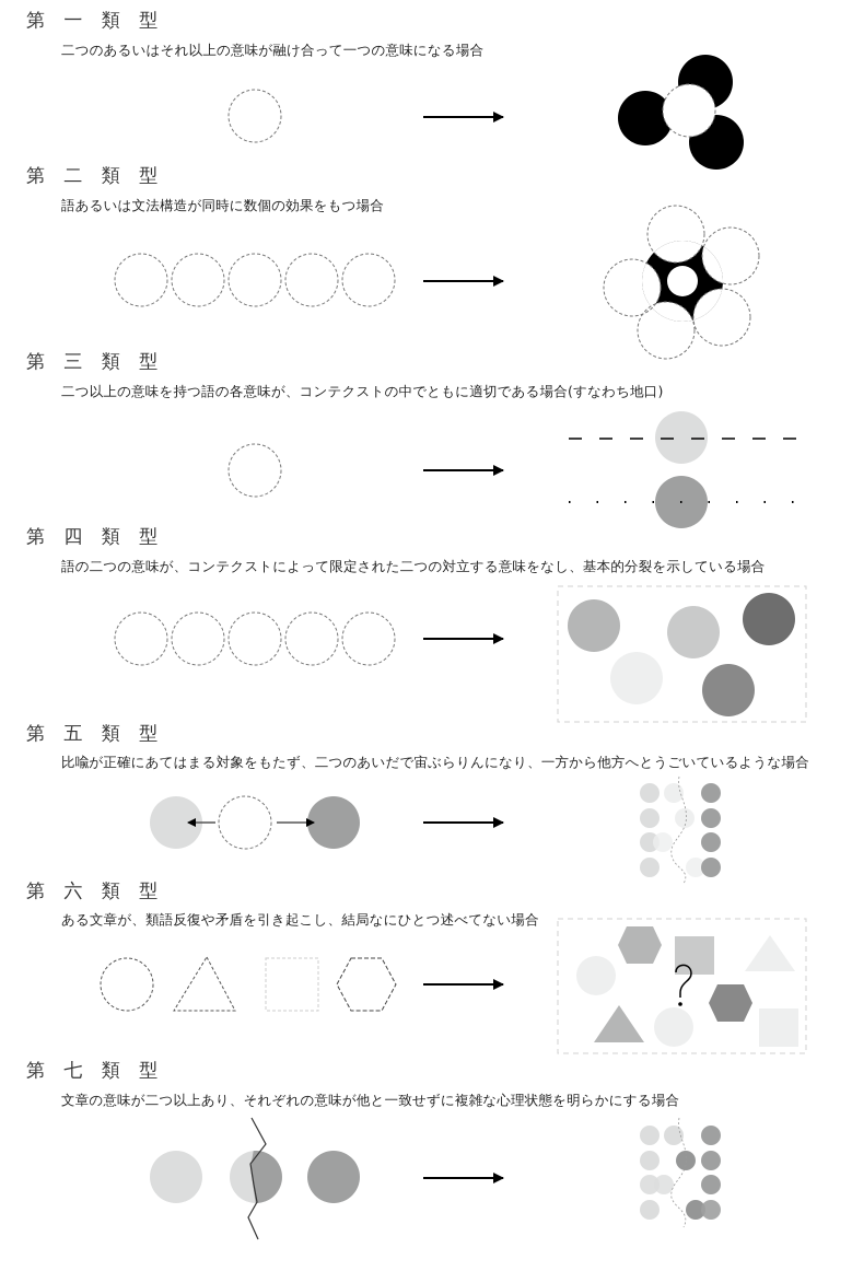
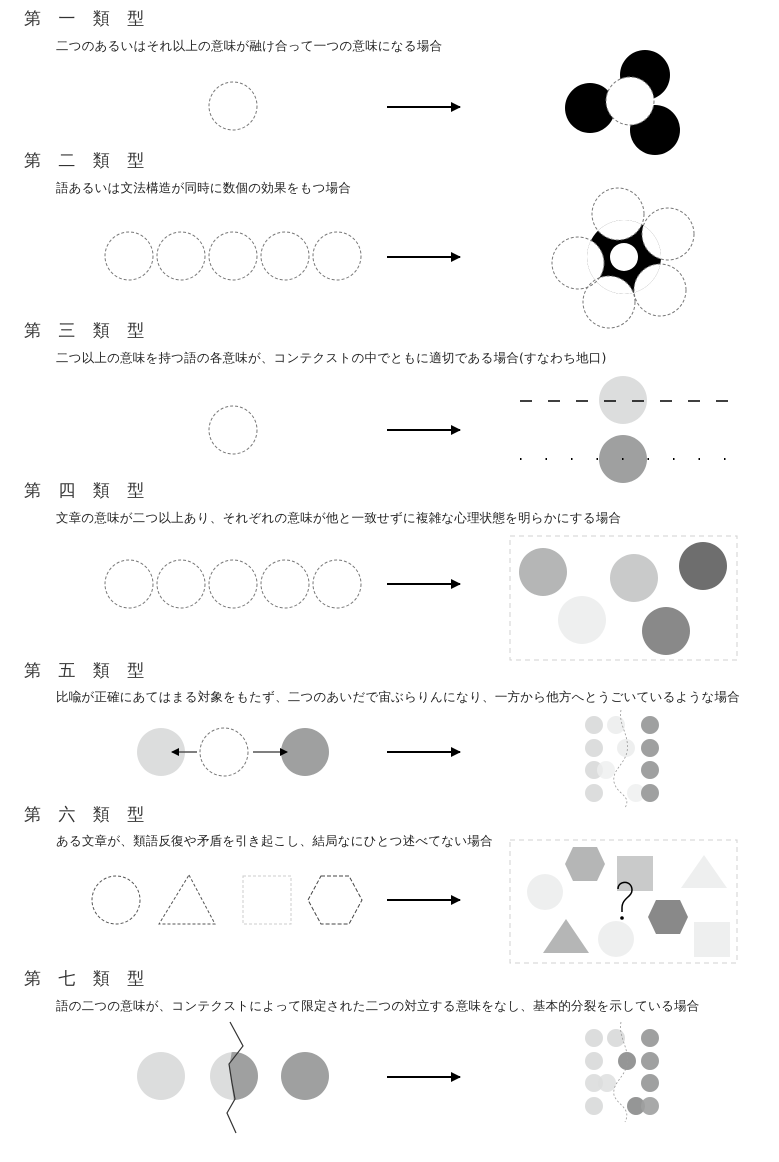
  第 一 類 型
  二つのあるいはそれ以上の意味が融け合って一つの意味になる場合
  第 二 類 型
  語あるいは文法構造が同時に数個の効果をもつ場合
  第 三 類 型
  二つ以上の意味を持つ語の各意味が、コンテクストの中でともに適切である場合(すなわち地口)
  第 四 類 型
- 語の二つの意味が、コンテクストによって限定された二つの対立する意味をなし、基本的分裂を示している場合
+ 文章の意味が二つ以上あり、それぞれの意味が他と一致せずに複雑な心理状態を明らかにする場合
  第 五 類 型
  比喩が正確にあてはまる対象をもたず、二つのあいだで宙ぶらりんになり、一方から他方へとうごいているような場合
  第 六 類 型
  ある文章が、類語反復や矛盾を引き起こし、結局なにひとつ述べてない場合
  第 七 類 型
- 文章の意味が二つ以上あり、それぞれの意味が他と一致せずに複雑な心理状態を明らかにする場合
+ 語の二つの意味が、コンテクストによって限定された二つの対立する意味をなし、基本的分裂を示している場合
